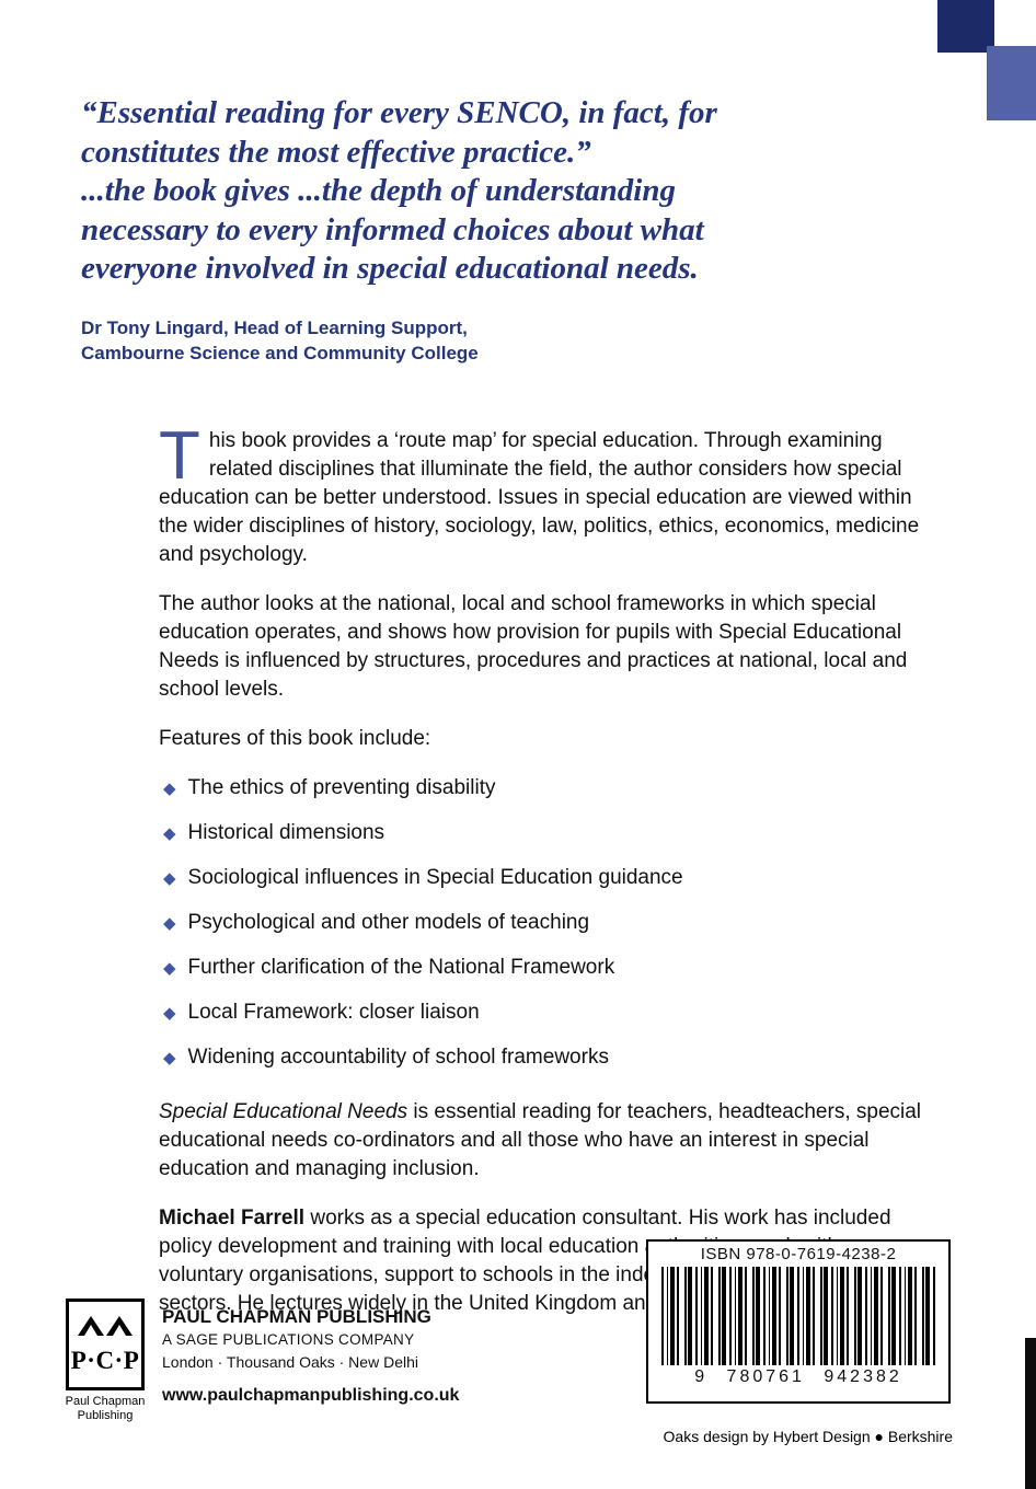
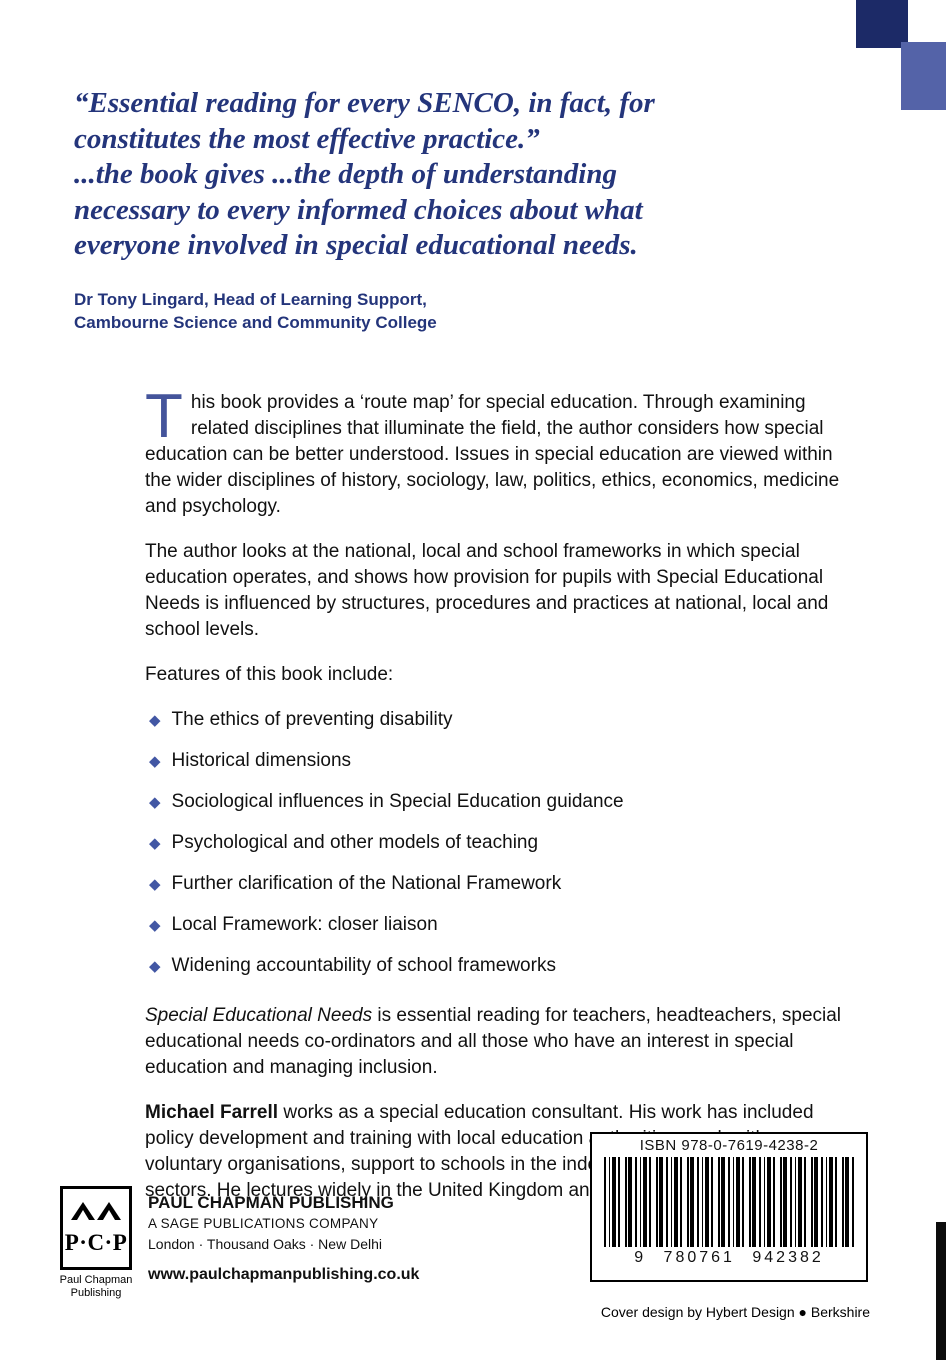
  “Essential reading for every SENCO, in fact, for
  constitutes the most effective practice.”
  ...the book gives ...the depth of understanding
  necessary to every informed choices about what
  everyone involved in special educational needs.
  Dr Tony Lingard, Head of Learning Support,
  Cambourne Science and Community College
  T
  his book provides a ‘route map’ for special education. Through examining related disciplines that illuminate the field, the author considers how special education can be better understood. Issues in special education are viewed within the wider disciplines of history, sociology, law, politics, ethics, economics, medicine and psychology.
  The author looks at the national, local and school frameworks in which special education operates, and shows how provision for pupils with Special Educational Needs is influenced by structures, procedures and practices at national, local and school levels.
  Features of this book include:
  ◆
  The ethics of preventing disability
  ◆
  Historical dimensions
  ◆
  Sociological influences in Special Education guidance
  ◆
  Psychological and other models of teaching
  ◆
  Further clarification of the National Framework
  ◆
  Local Framework: closer liaison
  ◆
  Widening accountability of school frameworks
  Special Educational Needs is essential reading for teachers, headteachers, special educational needs co-ordinators and all those who have an interest in special education and managing inclusion.
  Michael Farrell works as a special education consultant. His work has included policy development and training with local education voluntary organisations, support to schools in the ind sectors. He lectures widely in the United Kingdom an
  P·C·P
  Paul Chapman
  Publishing
  PAUL CHAPMAN PUBLISHING
  A SAGE PUBLICATIONS COMPANY
  London · Thousand Oaks · New Delhi
  www.paulchapmanpublishing.co.uk
  ISBN 978-0-7619-4238-2
  9 780761 942382
- Oaks design by Hybert Design ● Berkshire
+ Cover design by Hybert Design ● Berkshire
